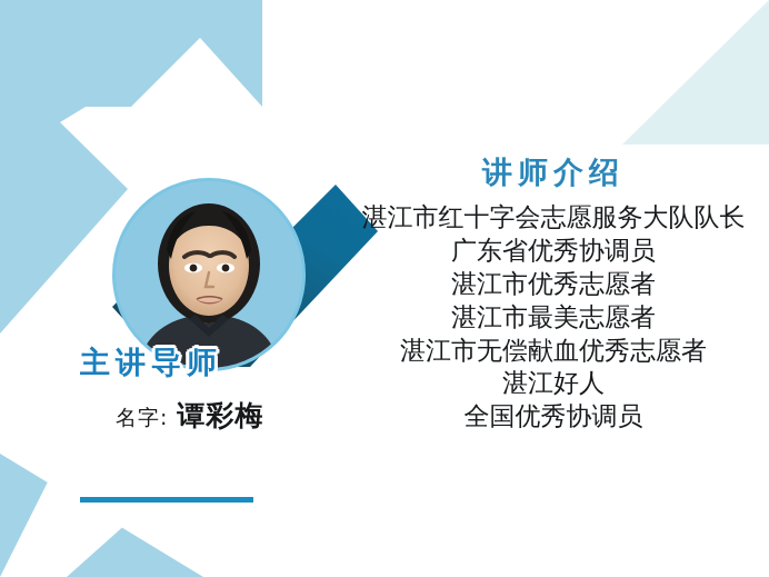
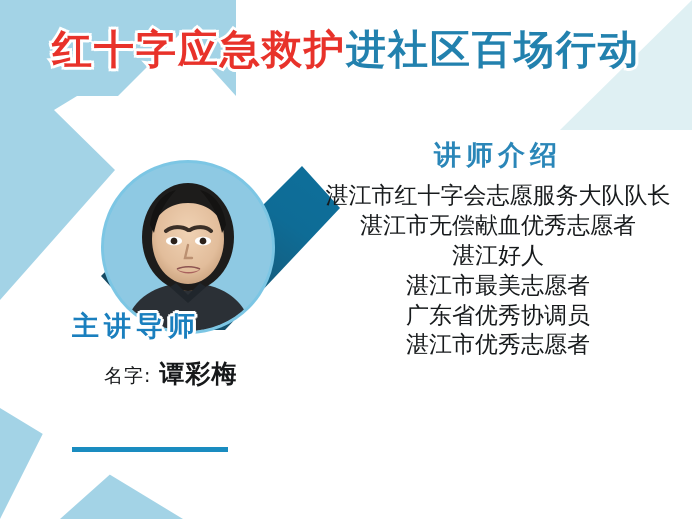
+ 红十字应急救护进社区百场行动
  主讲导师
  名字: 谭彩梅
  讲师介绍
  湛江市红十字会志愿服务大队队长
- 广东省优秀协调员
+ 湛江市无偿献血优秀志愿者
- 湛江市优秀志愿者
+ 湛江好人
  湛江市最美志愿者
- 湛江市无偿献血优秀志愿者
+ 广东省优秀协调员
- 湛江好人
+ 湛江市优秀志愿者
- 全国优秀协调员
